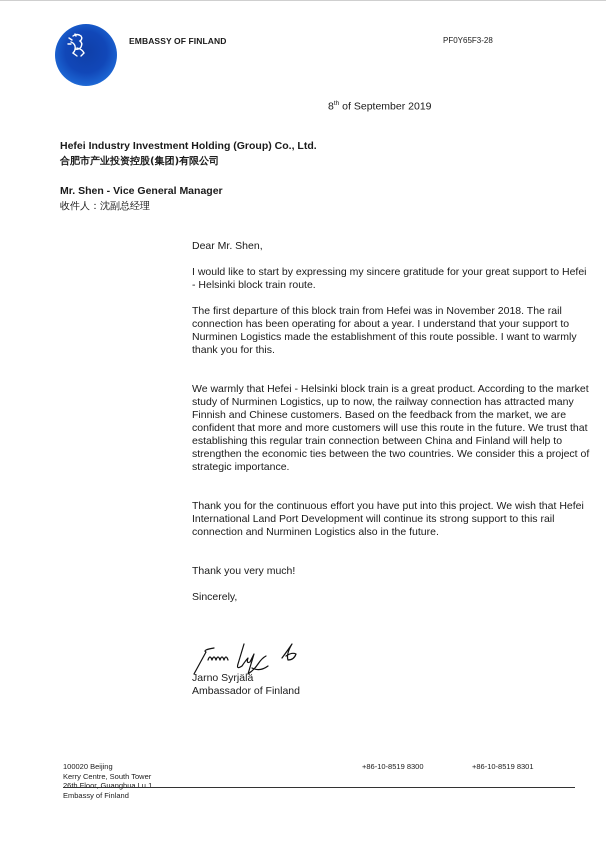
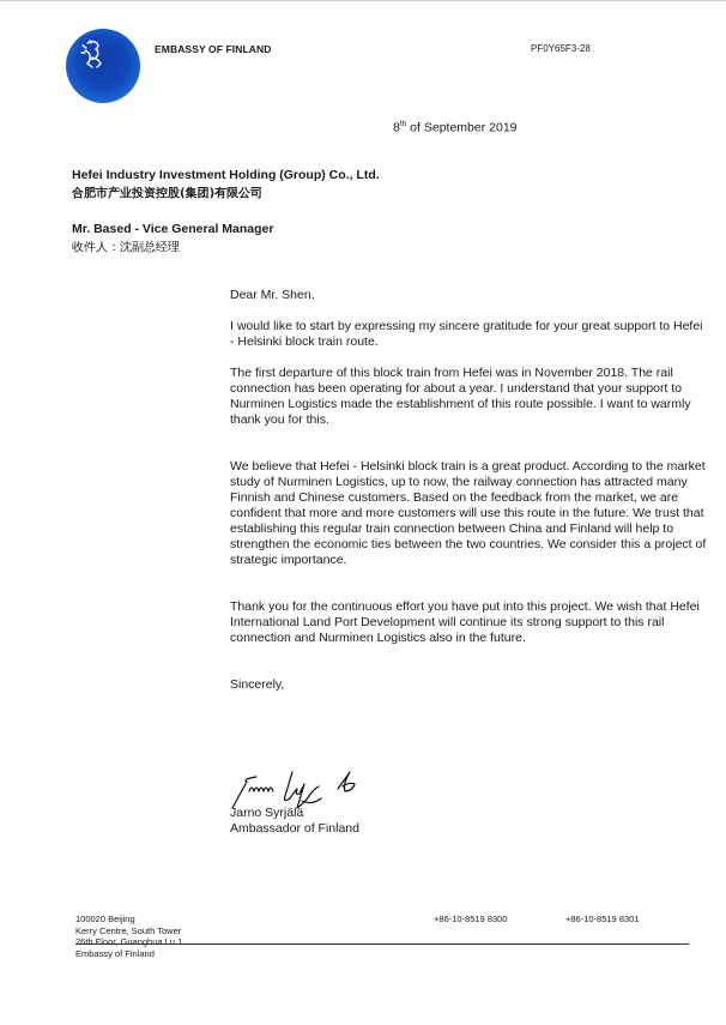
  EMBASSY OF FINLAND
  PF0Y65F3-28
  8 of September 2019
  Hefei Industry Investment Holding (Group) Co., Ltd.
  合肥市产业投资控股(集团)有限公司
- Mr. Shen - Vice General Manager
+ Mr. Based - Vice General Manager
  收件人：沈副总经理
  Dear Mr. Shen,
  I would like to start by expressing my sincere gratitude for your great support to Hefei - Helsinki block train route.
  The first departure of this block train from Hefei was in November 2018. The rail connection has been operating for about a year. I understand that your support to Nurminen Logistics made the establishment of this route possible. I want to warmly thank you for this.
- We warmly that Hefei - Helsinki block train is a great product. According to the market study of Nurminen Logistics, up to now, the railway connection has attracted many Finnish and Chinese customers. Based on the feedback from the market, we are confident that more and more customers will use this route in the future. We trust that establishing this regular train connection between China and Finland will help to strengthen the economic ties between the two countries. We consider this a project of strategic importance.
+ We believe that Hefei - Helsinki block train is a great product. According to the market study of Nurminen Logistics, up to now, the railway connection has attracted many Finnish and Chinese customers. Based on the feedback from the market, we are confident that more and more customers will use this route in the future. We trust that establishing this regular train connection between China and Finland will help to strengthen the economic ties between the two countries. We consider this a project of strategic importance.
  Thank you for the continuous effort you have put into this project. We wish that Hefei International Land Port Development will continue its strong support to this rail connection and Nurminen Logistics also in the future.
- Thank you very much!
  Sincerely,
  Jarno Syrjälä
  Ambassador of Finland
  100020 Beijing
  Kerry Centre, South Tower
  26th Floor, Guanghua Lu 1
  Embassy of Finland
  +86-10-8519 8300
  +86-10-8519 8301
